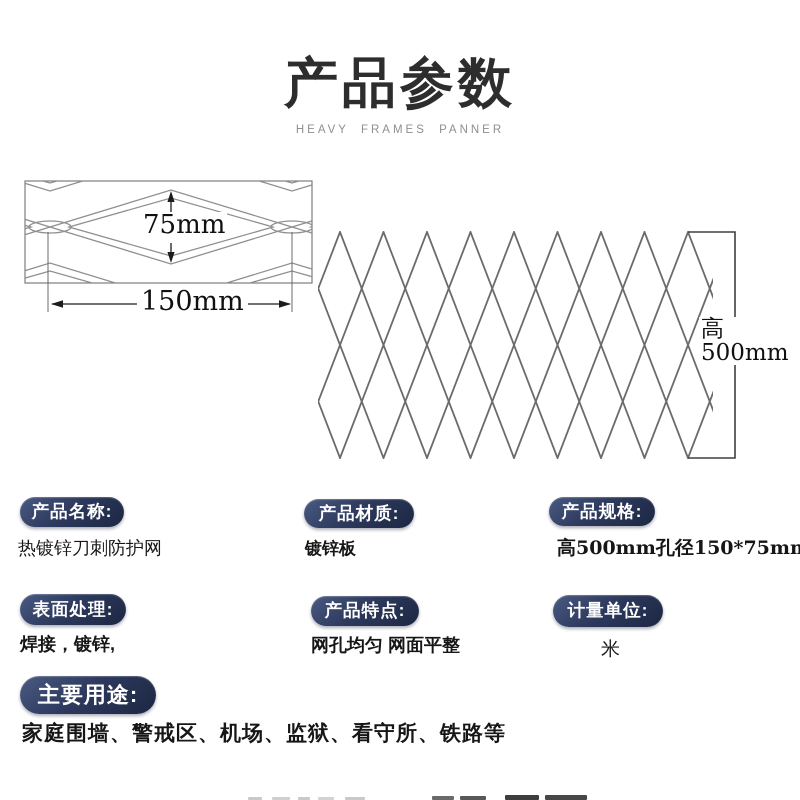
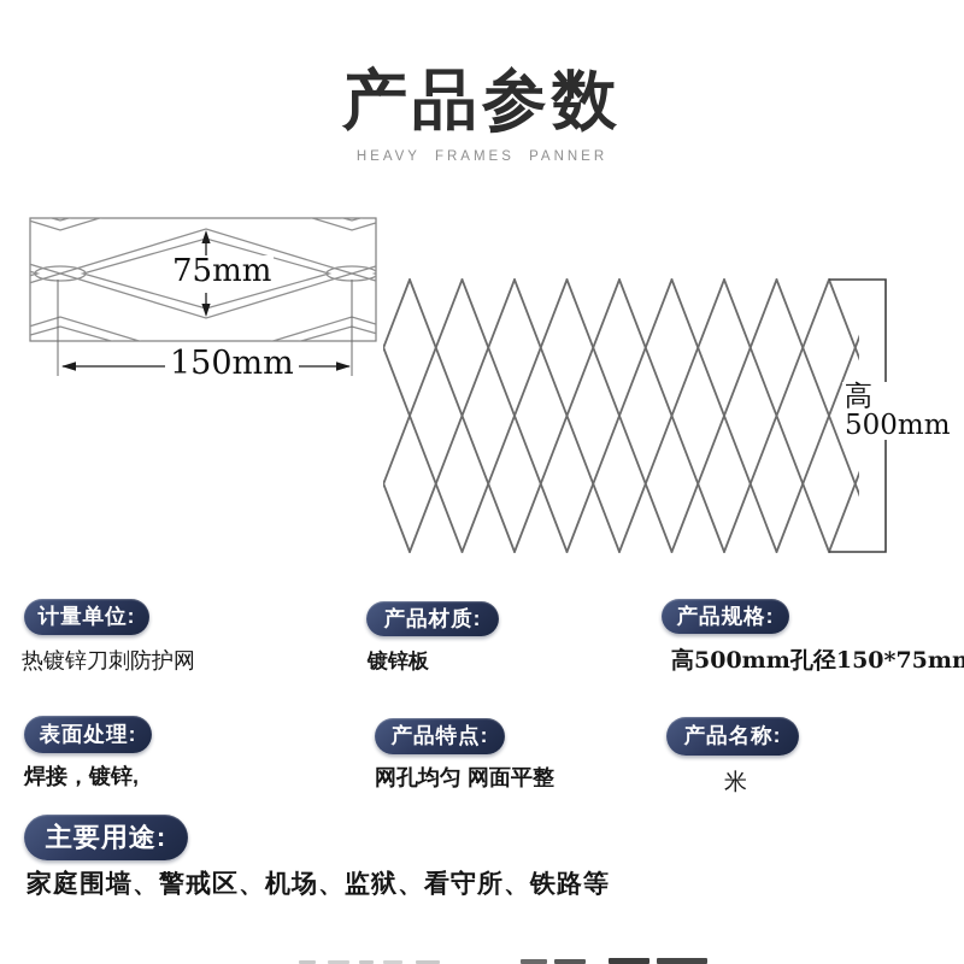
  产品参数
  HEAVY FRAMES PANNER
  75mm
  150mm
  高500mm
- 产品名称:
+ 计量单位:
  热镀锌刀刺防护网
  产品材质:
  镀锌板
  产品规格:
  高500mm孔径150*75m
  表面处理:
  焊接，镀锌,
  产品特点:
  网孔均匀 网面平整
- 计量单位:
+ 产品名称:
  米
  主要用途:
  家庭围墙、警戒区、机场、监狱、看守所、铁路等
